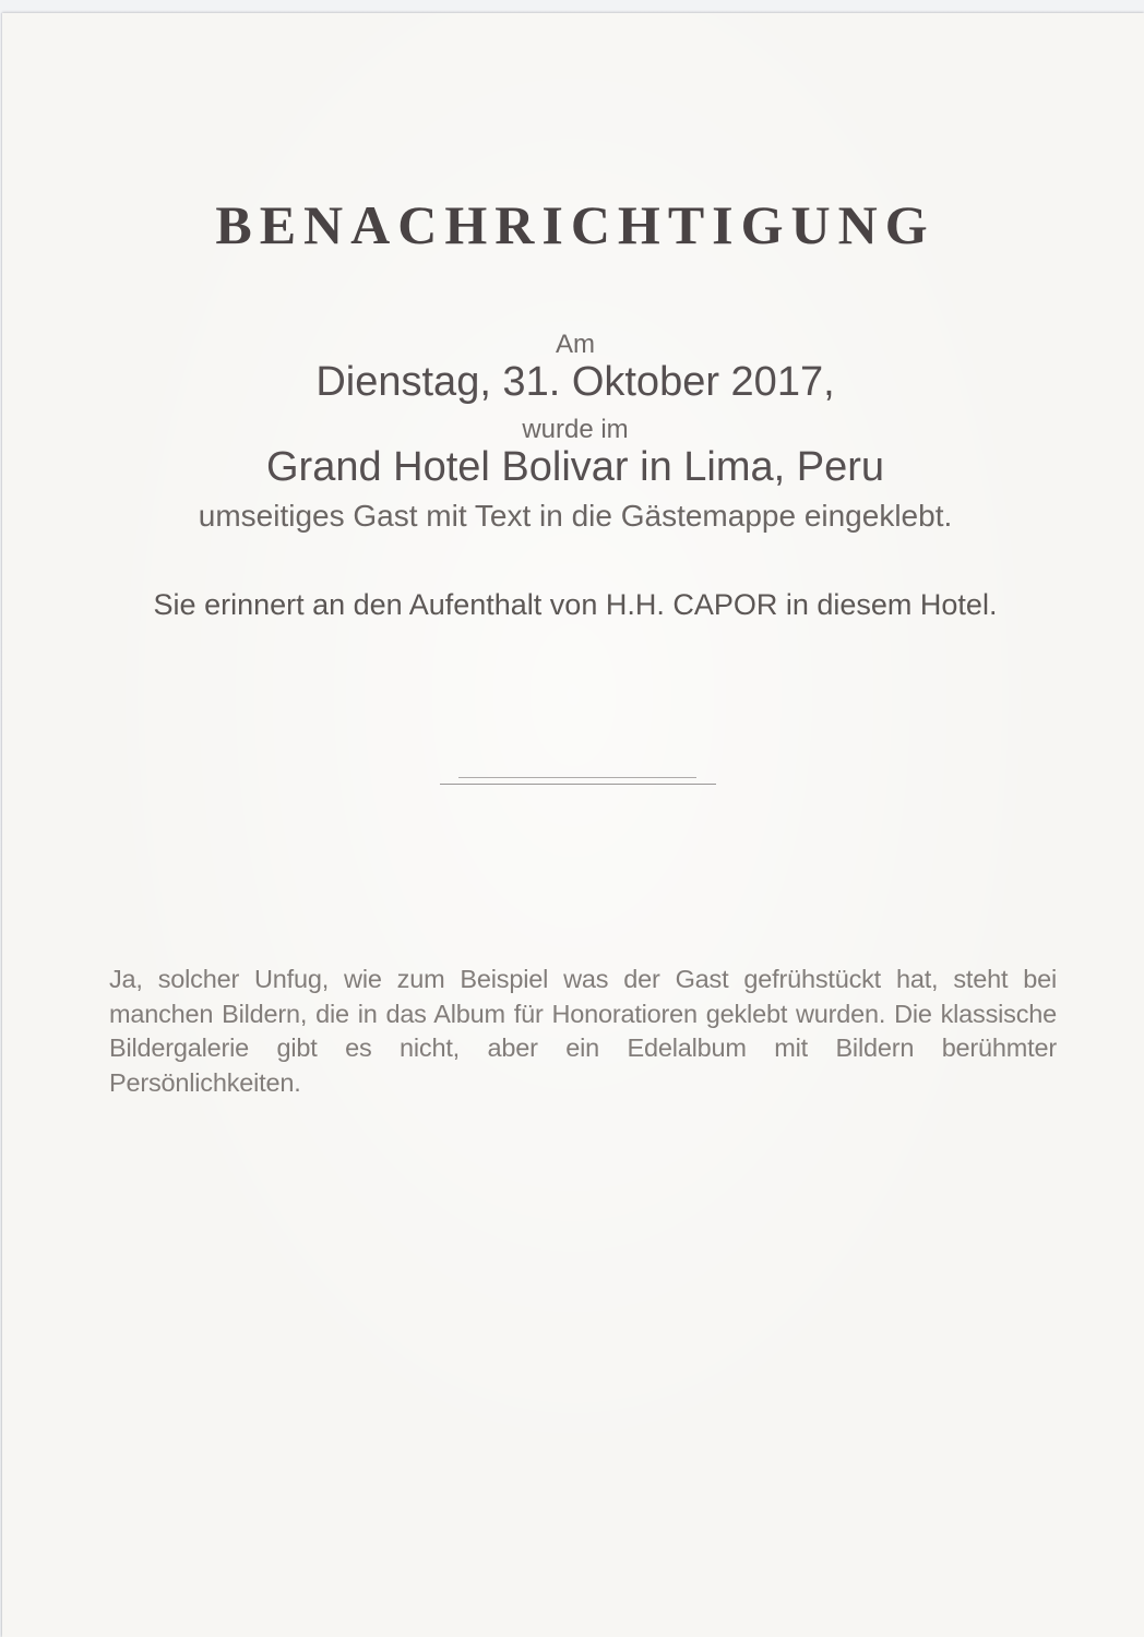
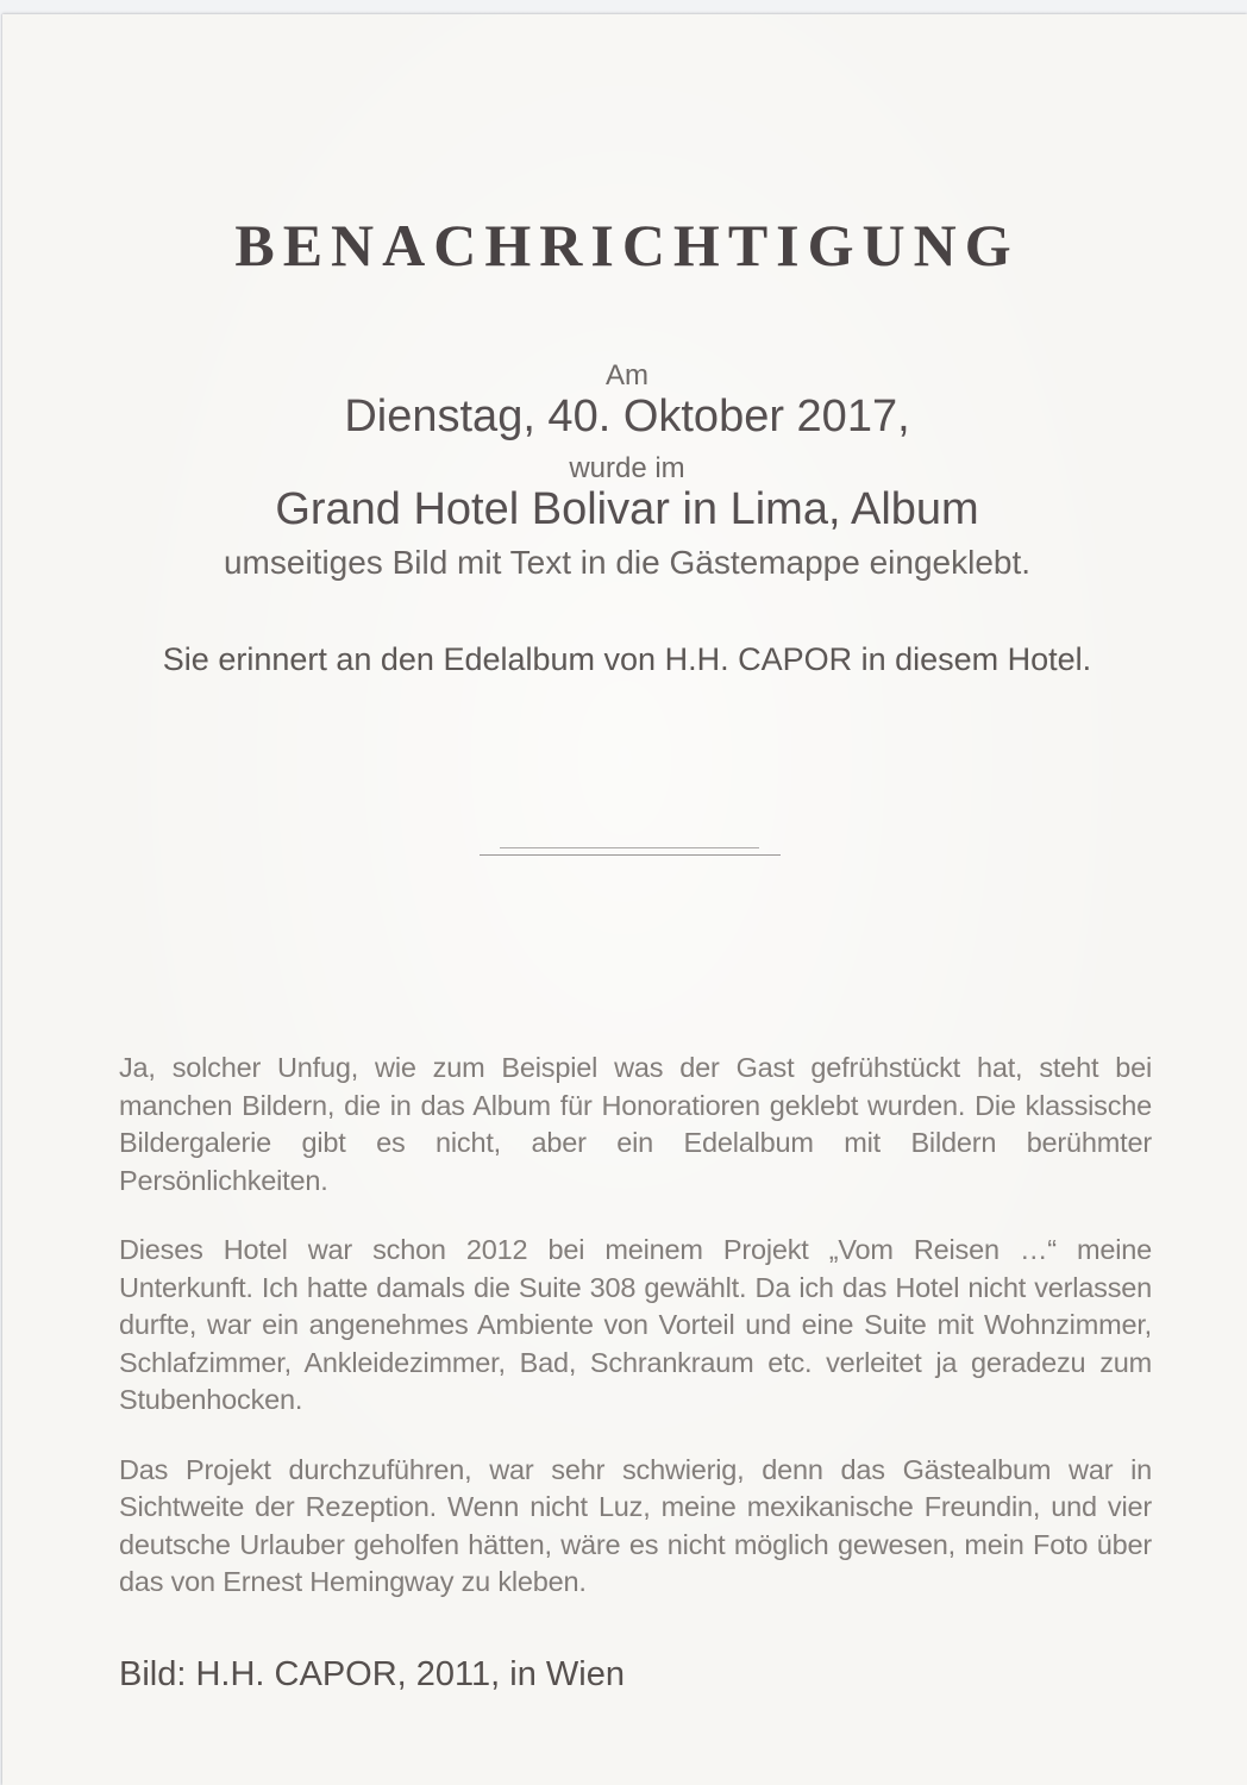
  BENACHRICHTIGUNG
  Am
- Dienstag, 31. Oktober 2017,
+ Dienstag, 40. Oktober 2017,
  wurde im
- Grand Hotel Bolivar in Lima, Peru
+ Grand Hotel Bolivar in Lima, Album
- umseitiges Gast mit Text in die Gästemappe eingeklebt.
+ umseitiges Bild mit Text in die Gästemappe eingeklebt.
- Sie erinnert an den Aufenthalt von H.H. CAPOR in diesem Hotel.
+ Sie erinnert an den Edelalbum von H.H. CAPOR in diesem Hotel.
  Ja, solcher Unfug, wie zum Beispiel was der Gast gefrühstückt hat, steht bei manchen Bildern, die in das Album für Honoratioren geklebt wurden. Die klassische Bildergalerie gibt es nicht, aber ein Edelalbum mit Bildern berühmter Persönlichkeiten.
+ Dieses Hotel war schon 2012 bei meinem Projekt „Vom Reisen …“ meine Unterkunft. Ich hatte damals die Suite 308 gewählt. Da ich das Hotel nicht verlassen durfte, war ein angenehmes Ambiente von Vorteil und eine Suite mit Wohnzimmer, Schlafzimmer, Ankleidezimmer, Bad, Schrankraum etc. verleitet ja geradezu zum Stubenhocken.
+ Das Projekt durchzuführen, war sehr schwierig, denn das Gästealbum war in Sichtweite der Rezeption. Wenn nicht Luz, meine mexikanische Freundin, und vier deutsche Urlauber geholfen hätten, wäre es nicht möglich gewesen, mein Foto über das von Ernest Hemingway zu kleben.
+ Bild: H.H. CAPOR, 2011, in Wien
